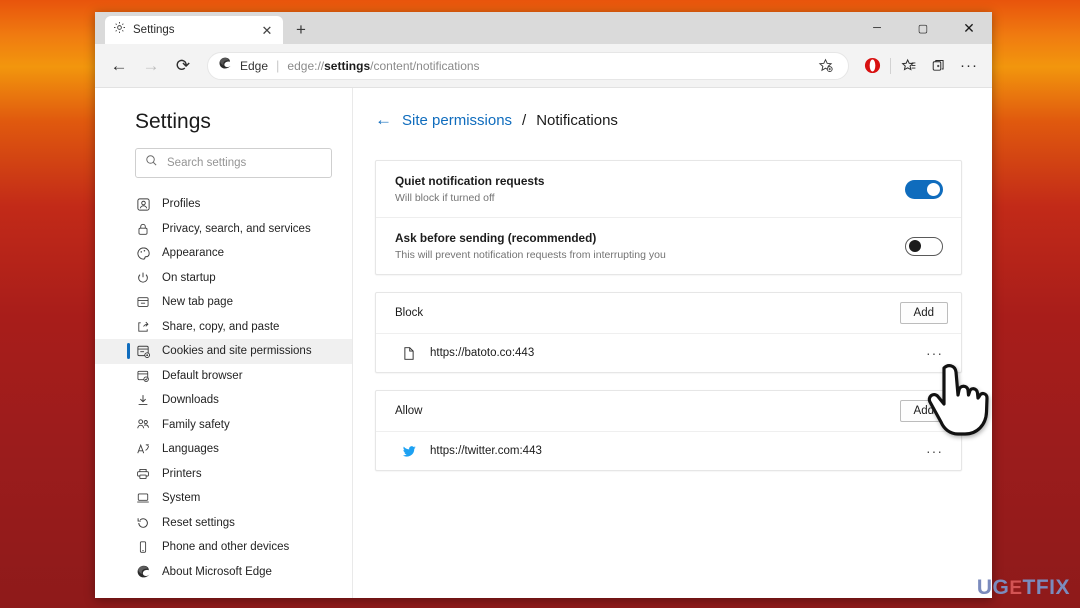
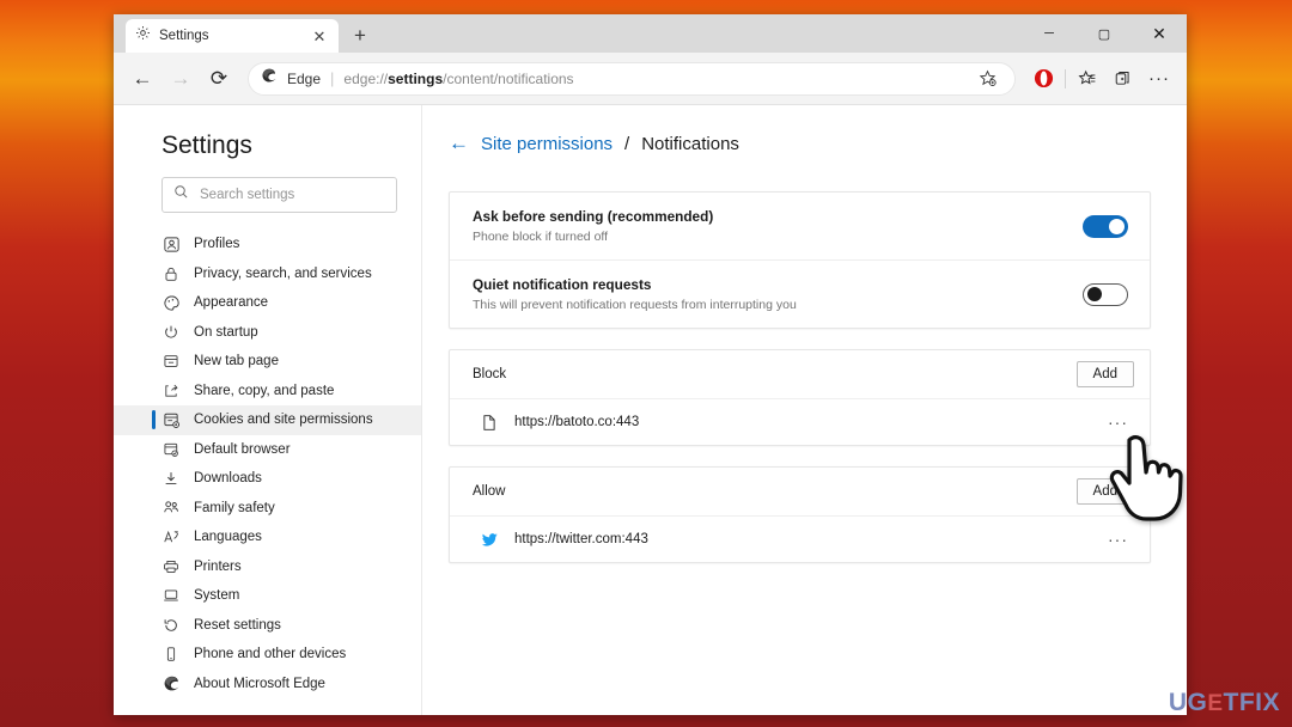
  Settings
  ✕
  +
  ─
  ▢
  ✕
  ←
  →
  ⟳
  Edge
  |
  edge://settings/content/notifications
  ···
  Settings
  Search settings
  Profiles
  Privacy, search, and services
  Appearance
  On startup
  New tab page
  Share, copy, and paste
  Cookies and site permissions
  Default browser
  Downloads
  Family safety
  Languages
  Printers
  System
  Reset settings
  Phone and other devices
  About Microsoft Edge
  ←
  Site permissions
  /
  Notifications
- Quiet notification requests
+ Ask before sending (recommended)
- Will block if turned off
+ Phone block if turned off
- Ask before sending (recommended)
+ Quiet notification requests
  This will prevent notification requests from interrupting you
  Block
  Add
  https://batoto.co:443
  ···
  Allow
  Add
  https://twitter.com:443
  ···
  UGETFIX
